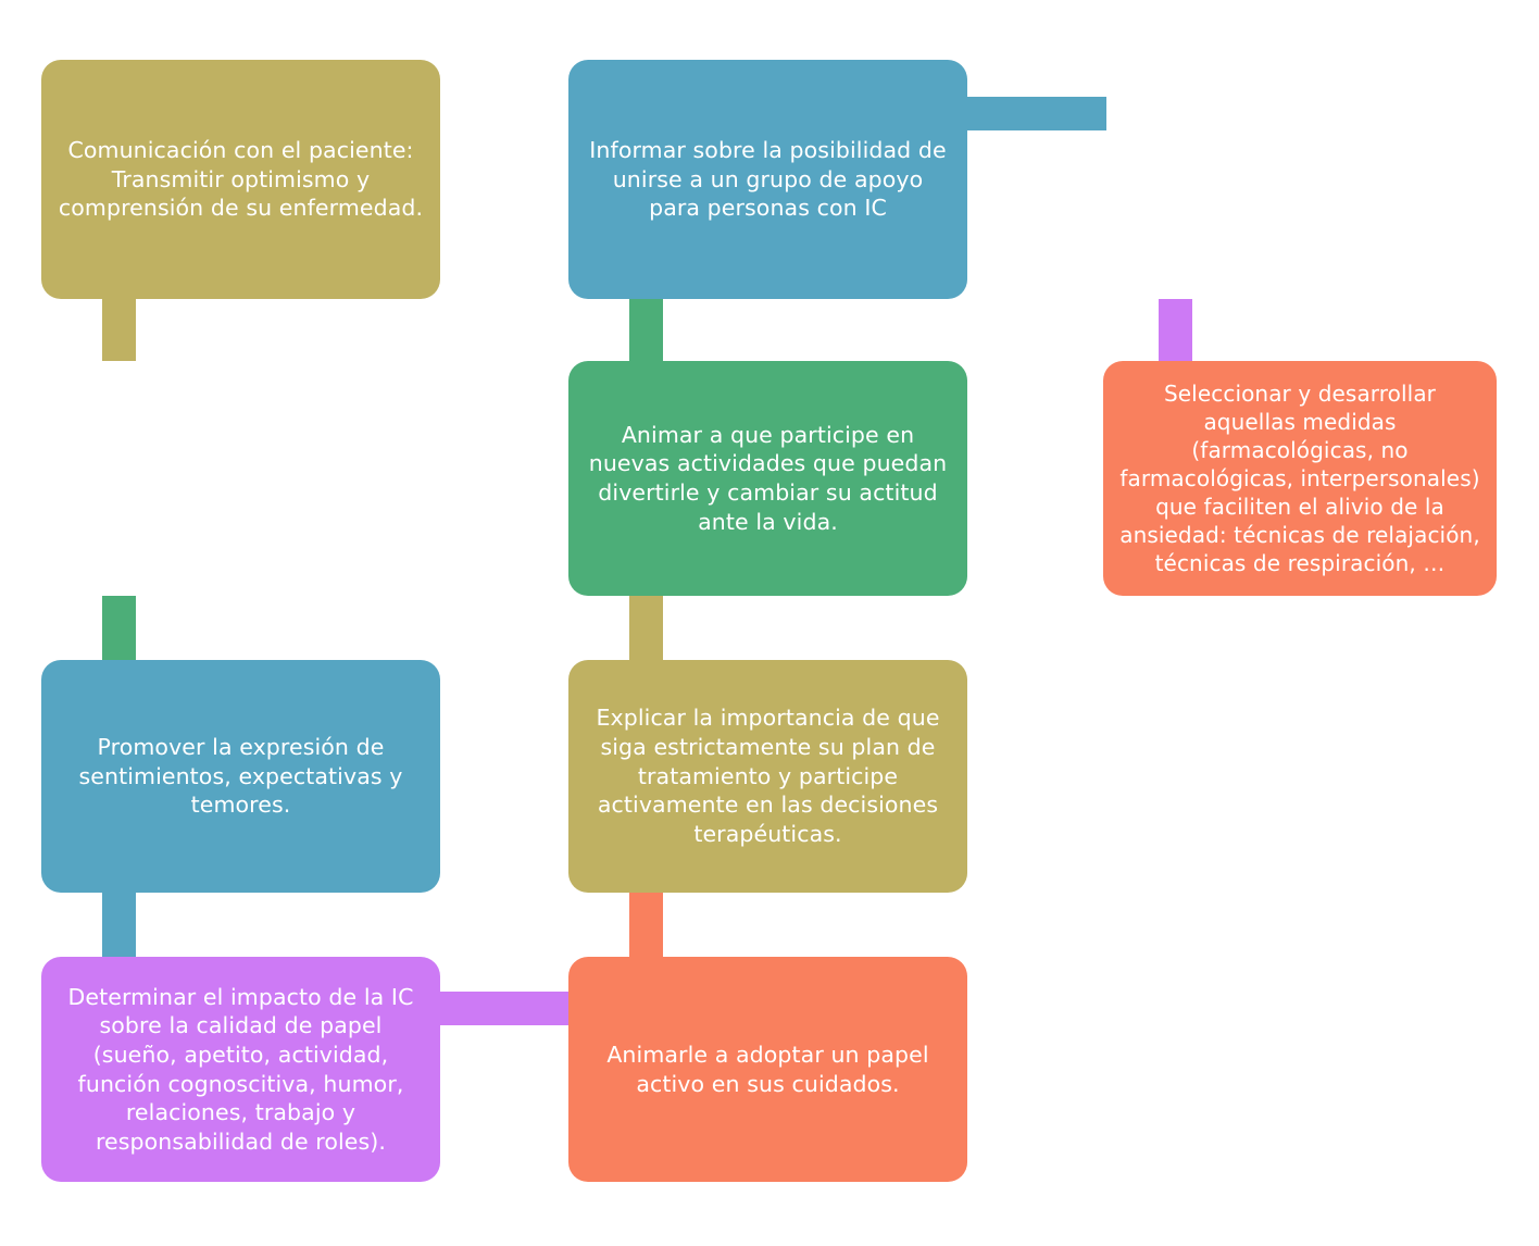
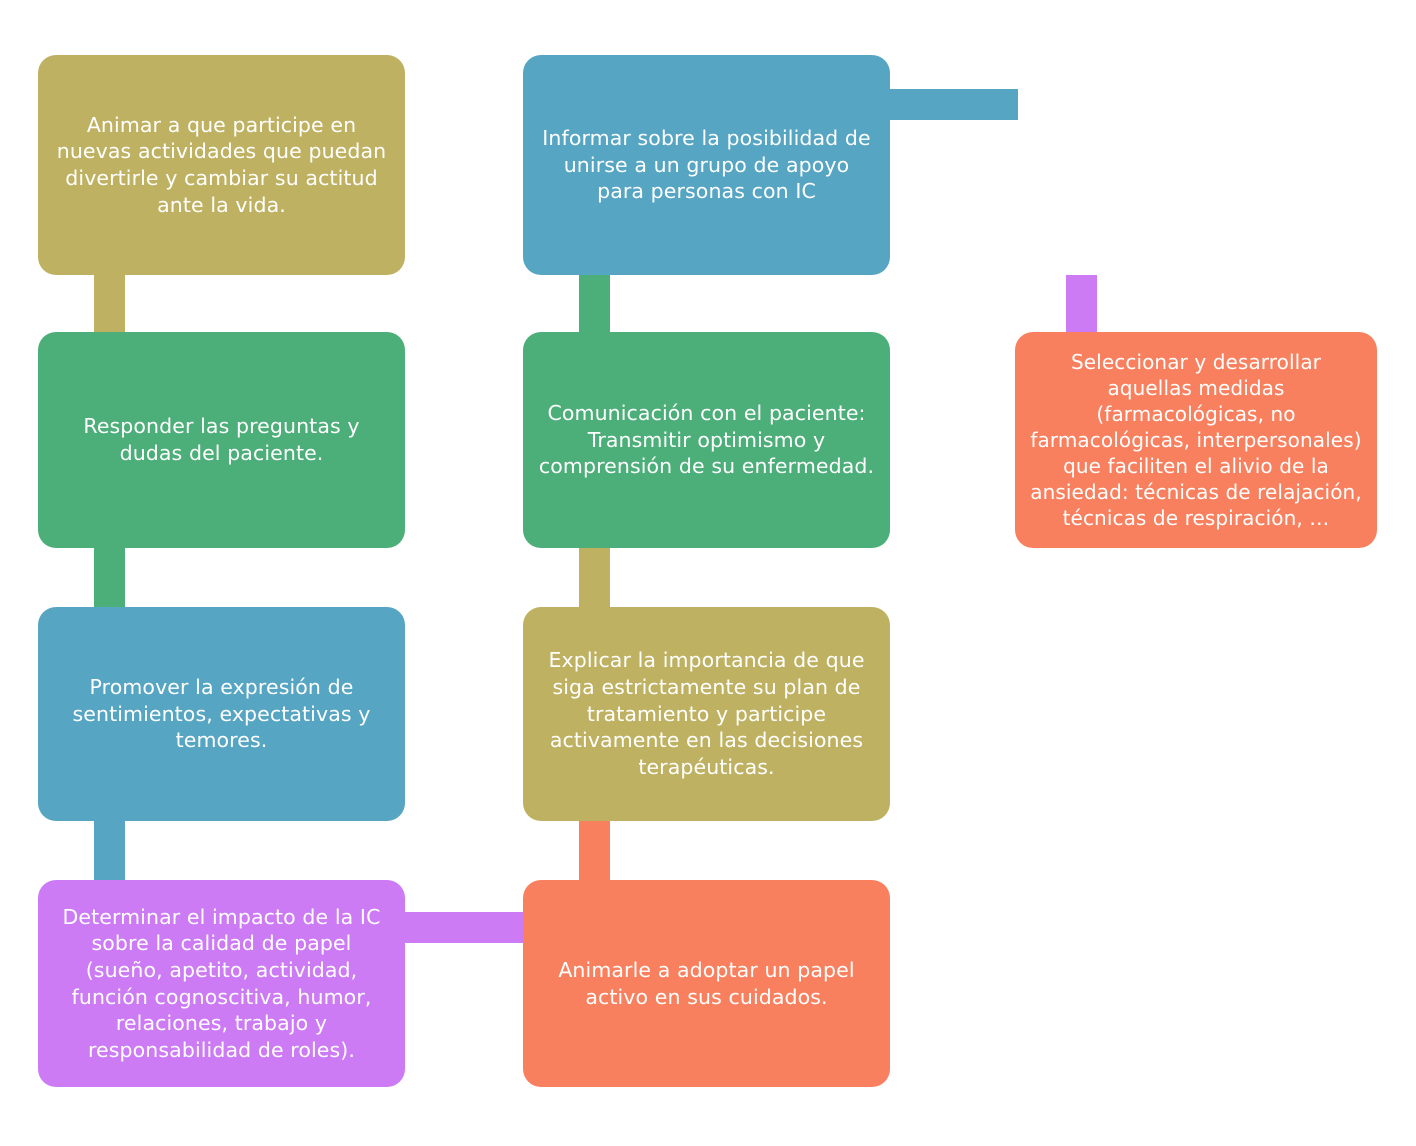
- Comunicación con el paciente: Transmitir optimismo y comprensión de su enfermedad.
+ Animar a que participe en nuevas actividades que puedan divertirle y cambiar su actitud ante la vida.
+ Responder las preguntas y dudas del paciente.
  Promover la expresión de sentimientos, expectativas y temores.
  Determinar el impacto de la IC sobre la calidad de papel (sueño, apetito, actividad, función cognoscitiva, humor, relaciones, trabajo y responsabilidad de roles).
  Informar sobre la posibilidad de unirse a un grupo de apoyo para personas con IC
- Animar a que participe en nuevas actividades que puedan divertirle y cambiar su actitud ante la vida.
+ Comunicación con el paciente: Transmitir optimismo y comprensión de su enfermedad.
  Explicar la importancia de que siga estrictamente su plan de tratamiento y participe activamente en las decisiones terapéuticas.
  Animarle a adoptar un papel activo en sus cuidados.
  Seleccionar y desarrollar aquellas medidas (farmacológicas, no farmacológicas, interpersonales) que faciliten el alivio de la ansiedad: técnicas de relajación, técnicas de respiración, …
